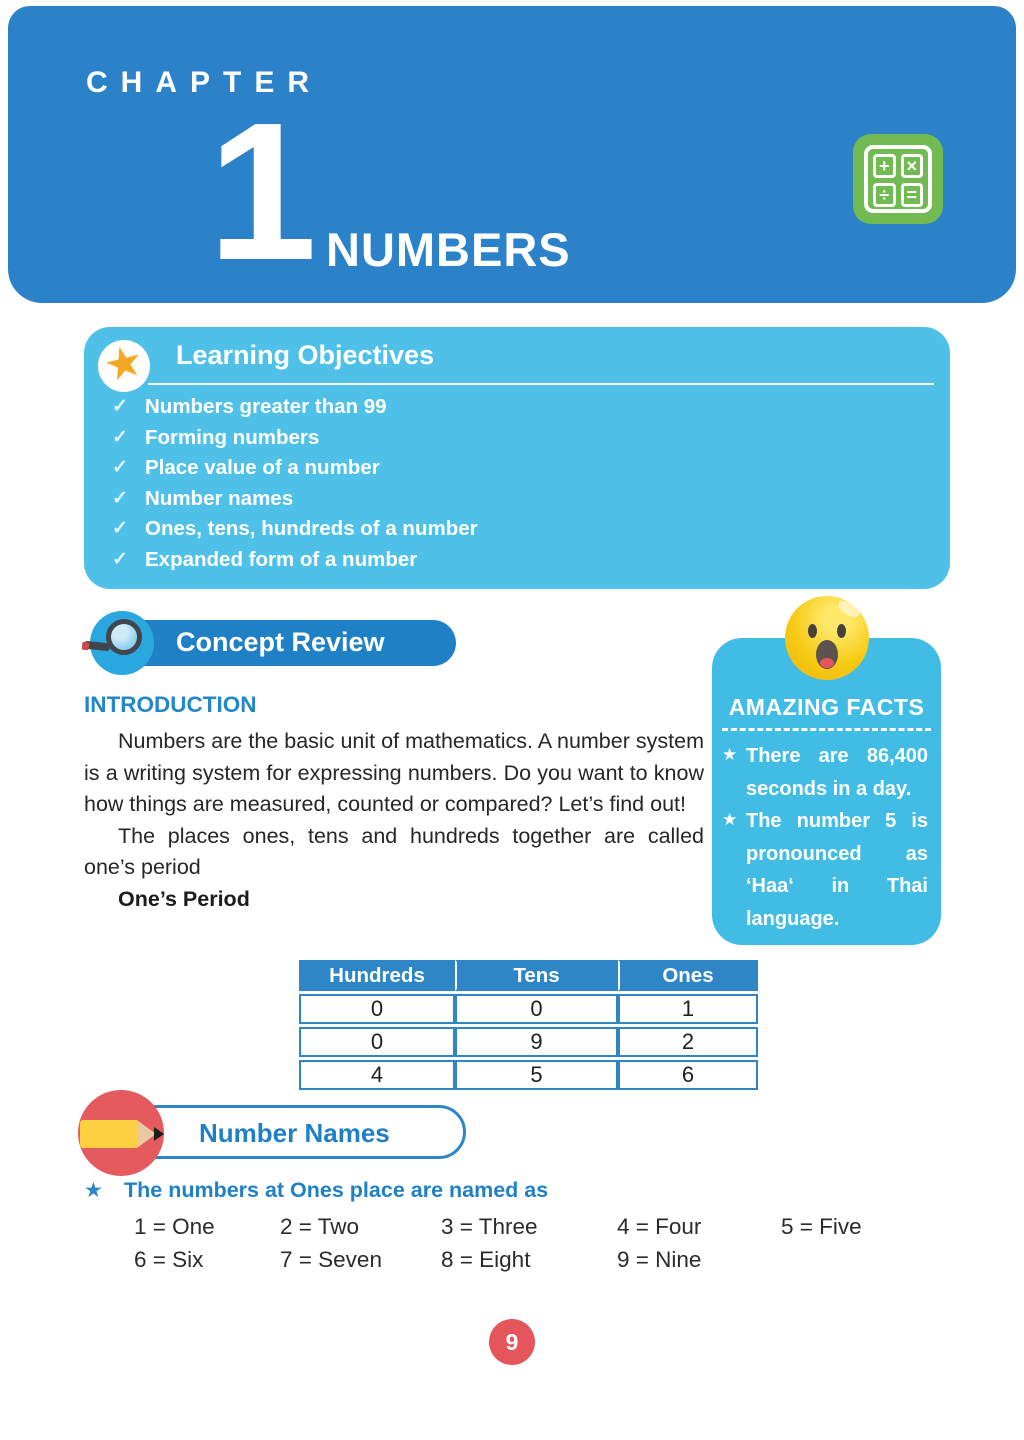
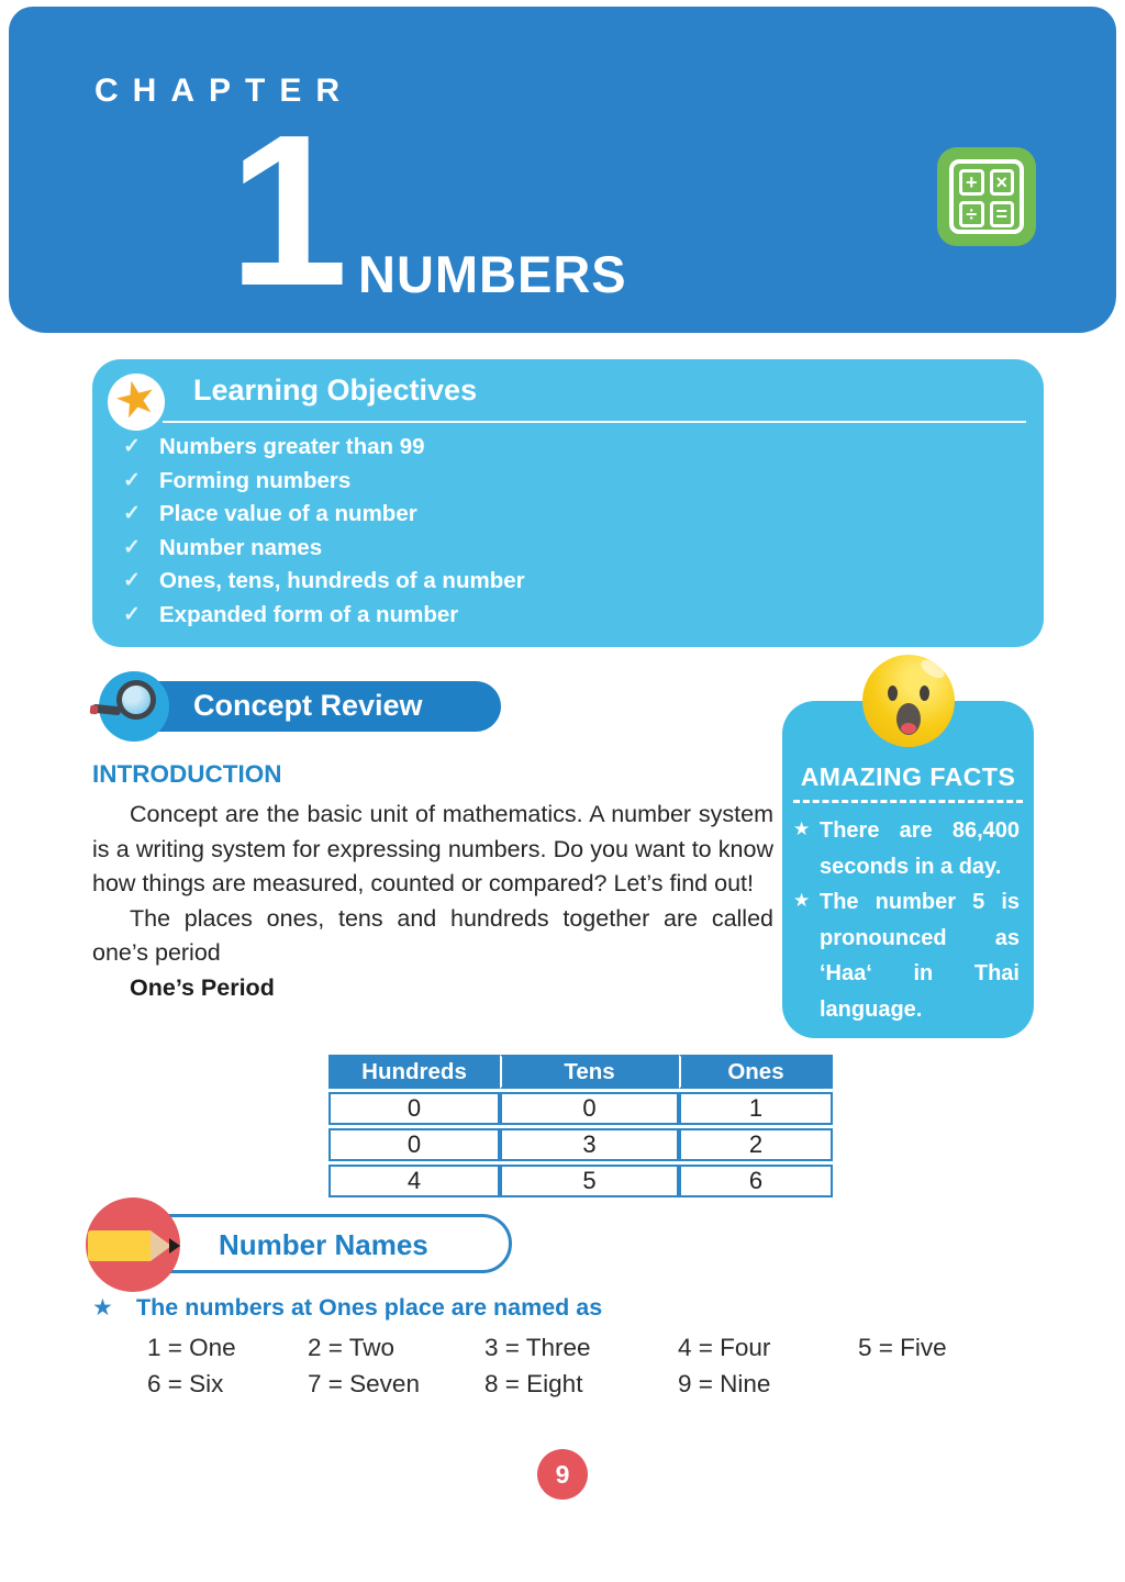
  CHAPTER
  1
  NUMBERS
  +
  ×
  ÷
  =
  Learning Objectives
  ✓
  Numbers greater than 99
  ✓
  Forming numbers
  ✓
  Place value of a number
  ✓
  Number names
  ✓
  Ones, tens, hundreds of a number
  ✓
  Expanded form of a number
  Concept Review
  INTRODUCTION
- Numbers are the basic unit of mathematics. A number system is a writing system for expressing numbers. Do you want to know how things are measured, counted or compared? Let’s find out!
+ Concept are the basic unit of mathematics. A number system is a writing system for expressing numbers. Do you want to know how things are measured, counted or compared? Let’s find out!
  The places ones, tens and hundreds together are called one’s period
  One’s Period
  AMAZING FACTS
  ★
  There are 86,400 seconds in a day.
  ★
  The number 5 is pronounced as ‘Haa‘ in Thai language.
  Hundreds	Tens	Ones
  0	0	1
- 0	9	2
+ 0	3	2
  4	5	6
  Number Names
  ★
  The numbers at Ones place are named as
  1 = One
  2 = Two
  3 = Three
  4 = Four
  5 = Five
  6 = Six
  7 = Seven
  8 = Eight
  9 = Nine
  9
